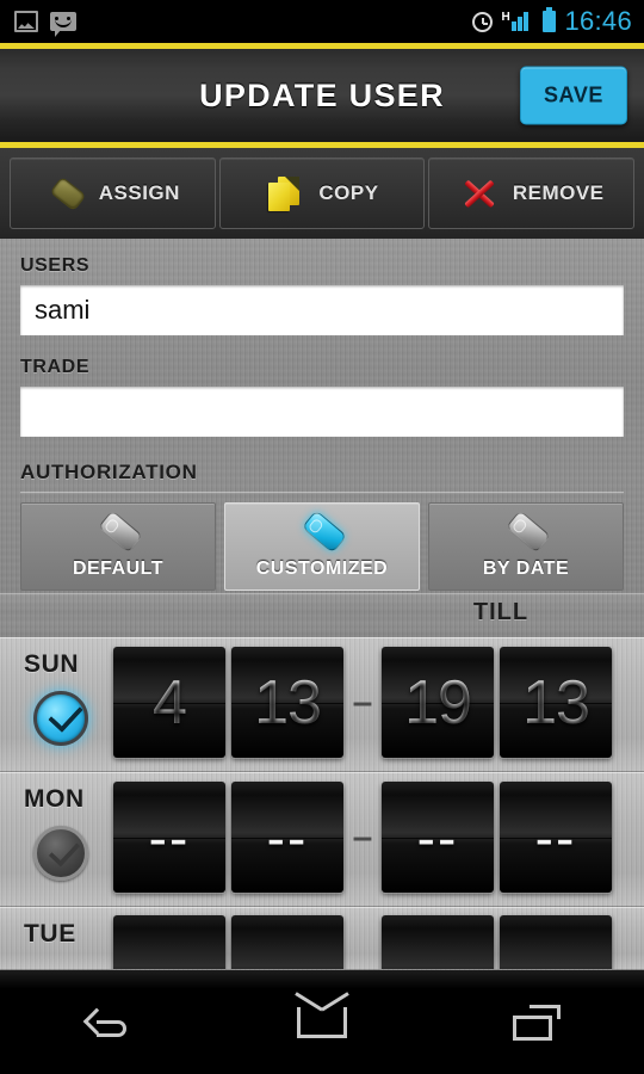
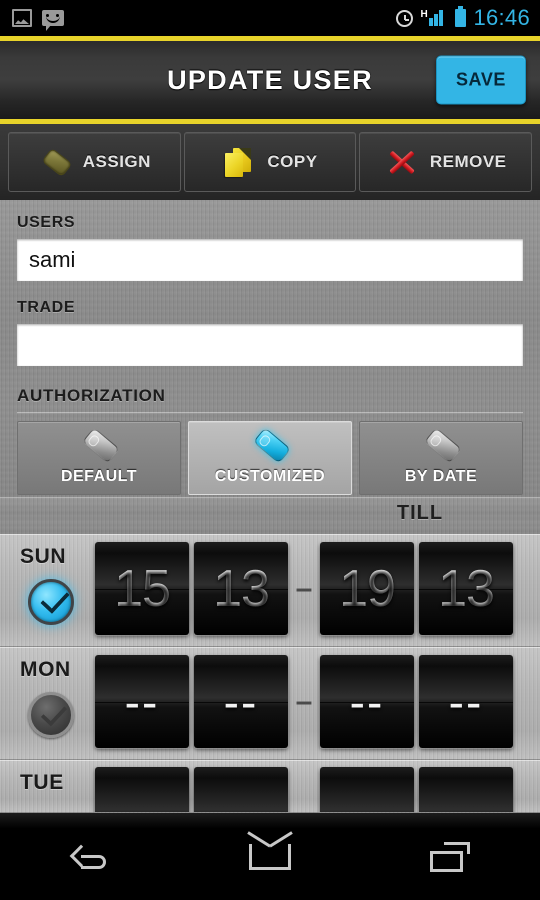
  H
  16:46
  UPDATE USER
  SAVE
  ASSIGN
  COPY
  REMOVE
  USERS
  sami
  TRADE
  AUTHORIZATION
  DEFAULT
  CUSTOMIZED
  BY DATE
  TILL
  SUN
- 4
+ 15
  13
  –
  19
  13
  MON
  --
  --
  –
  --
  --
  TUE
